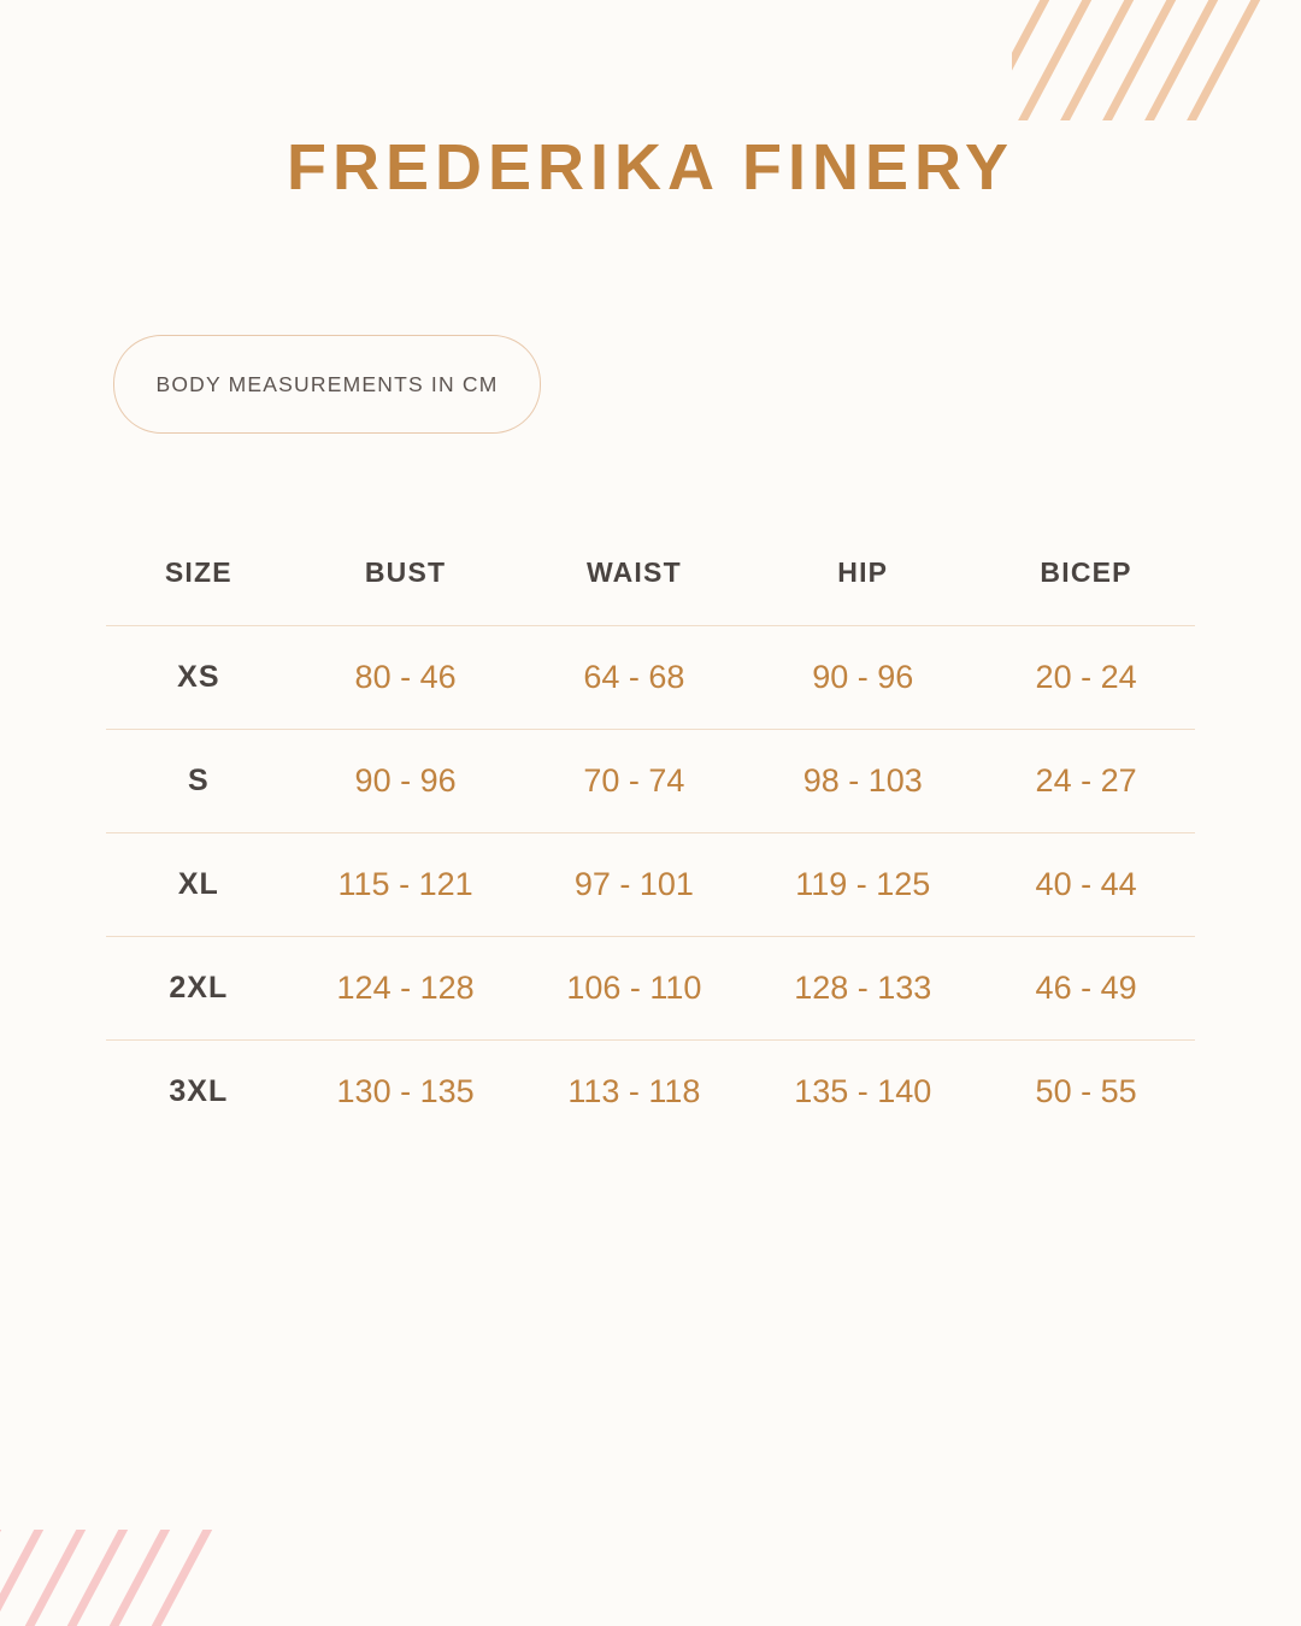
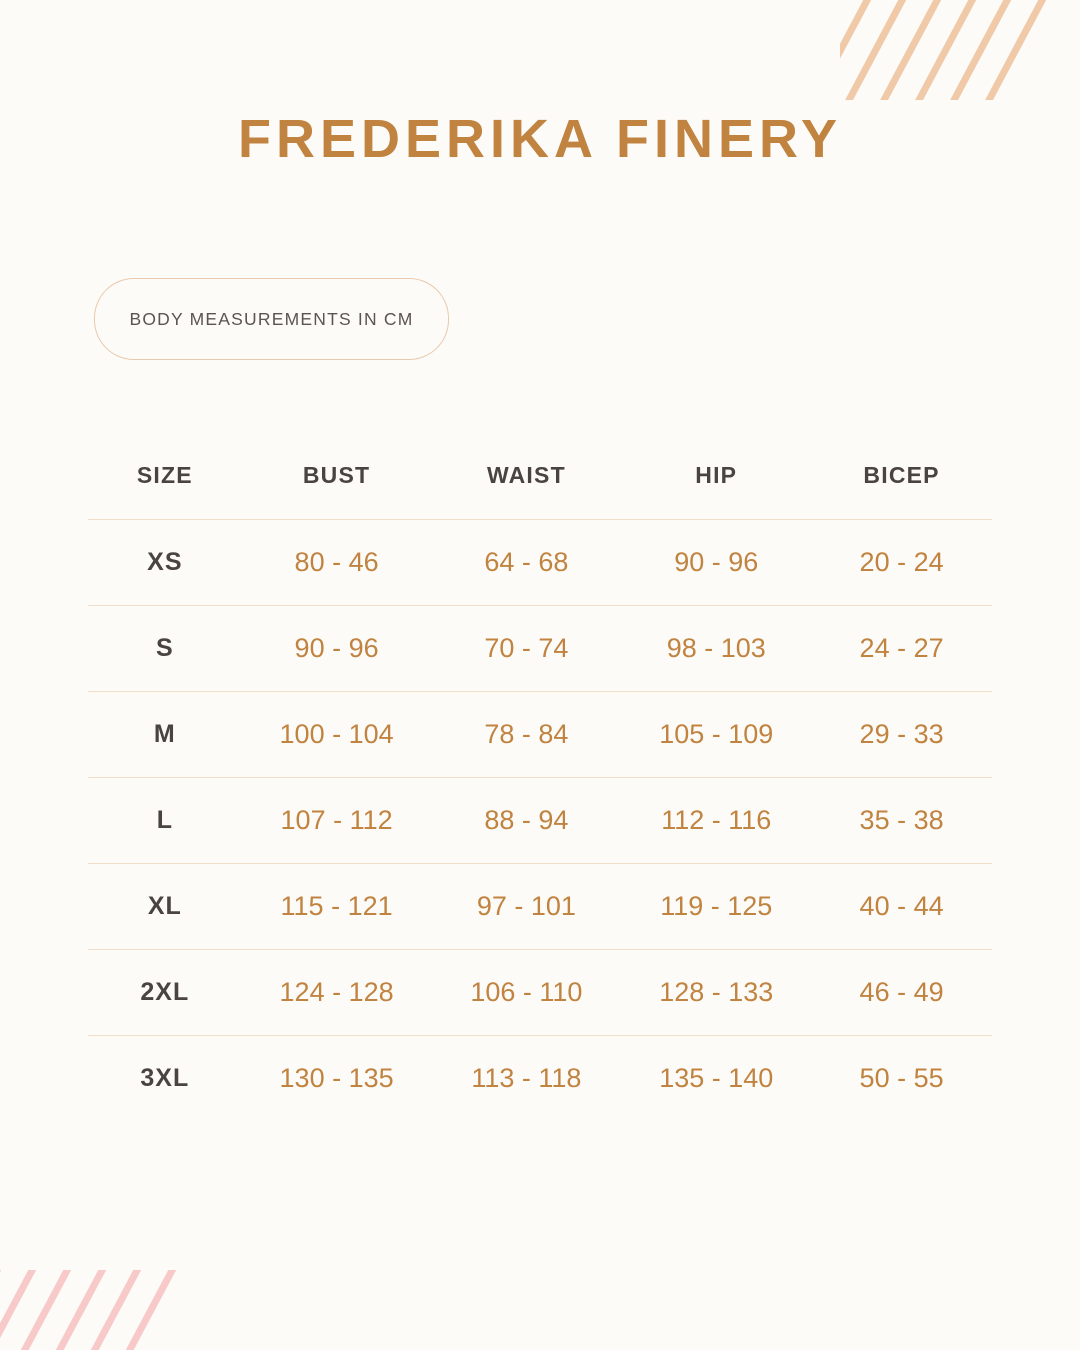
  FREDERIKA FINERY
  BODY MEASUREMENTS IN CM
  SIZE	BUST	WAIST	HIP	BICEP
  XS	80 - 46	64 - 68	90 - 96	20 - 24
  S	90 - 96	70 - 74	98 - 103	24 - 27
+ M	100 - 104	78 - 84	105 - 109	29 - 33
+ L	107 - 112	88 - 94	112 - 116	35 - 38
  XL	115 - 121	97 - 101	119 - 125	40 - 44
  2XL	124 - 128	106 - 110	128 - 133	46 - 49
  3XL	130 - 135	113 - 118	135 - 140	50 - 55
